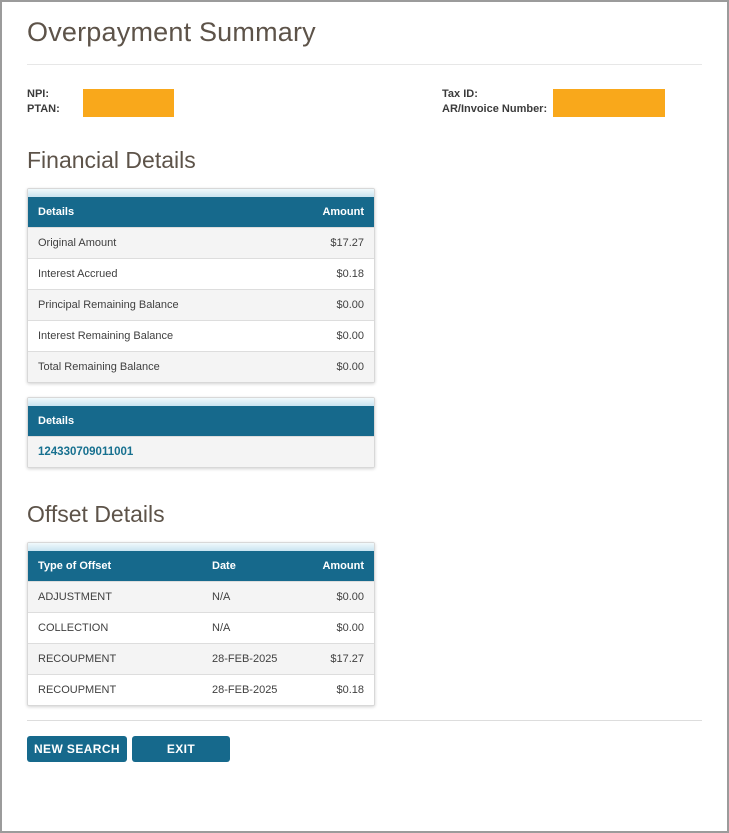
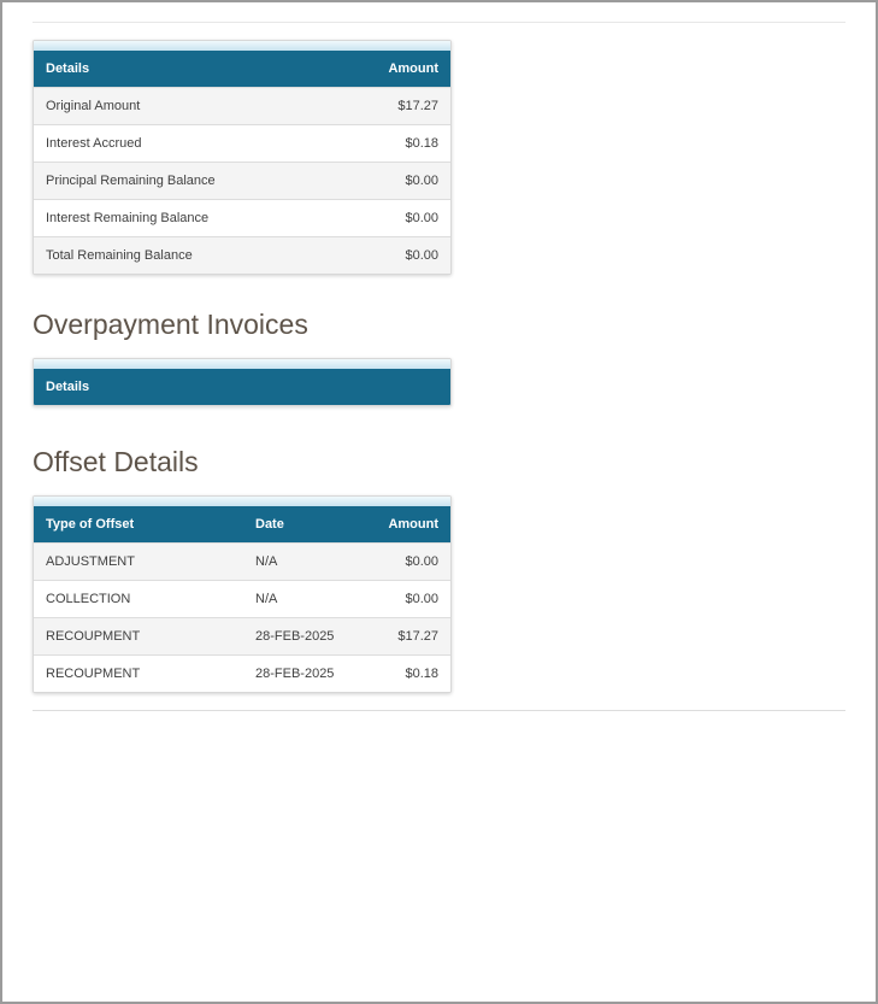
- Overpayment Summary
- NPI:
- PTAN:
- Tax ID:
- AR/Invoice Number:
- Financial Details
  Details
  Amount
  Original Amount
  $17.27
  Interest Accrued
  $0.18
  Principal Remaining Balance
  $0.00
  Interest Remaining Balance
  $0.00
  Total Remaining Balance
  $0.00
+ Overpayment Invoices
  Details
- 124330709011001
  Offset Details
  Type of Offset
  Date
  Amount
  ADJUSTMENT
  N/A
  $0.00
  COLLECTION
  N/A
  $0.00
  RECOUPMENT
  28-FEB-2025
  $17.27
  RECOUPMENT
  28-FEB-2025
  $0.18
- NEW SEARCH
- EXIT
